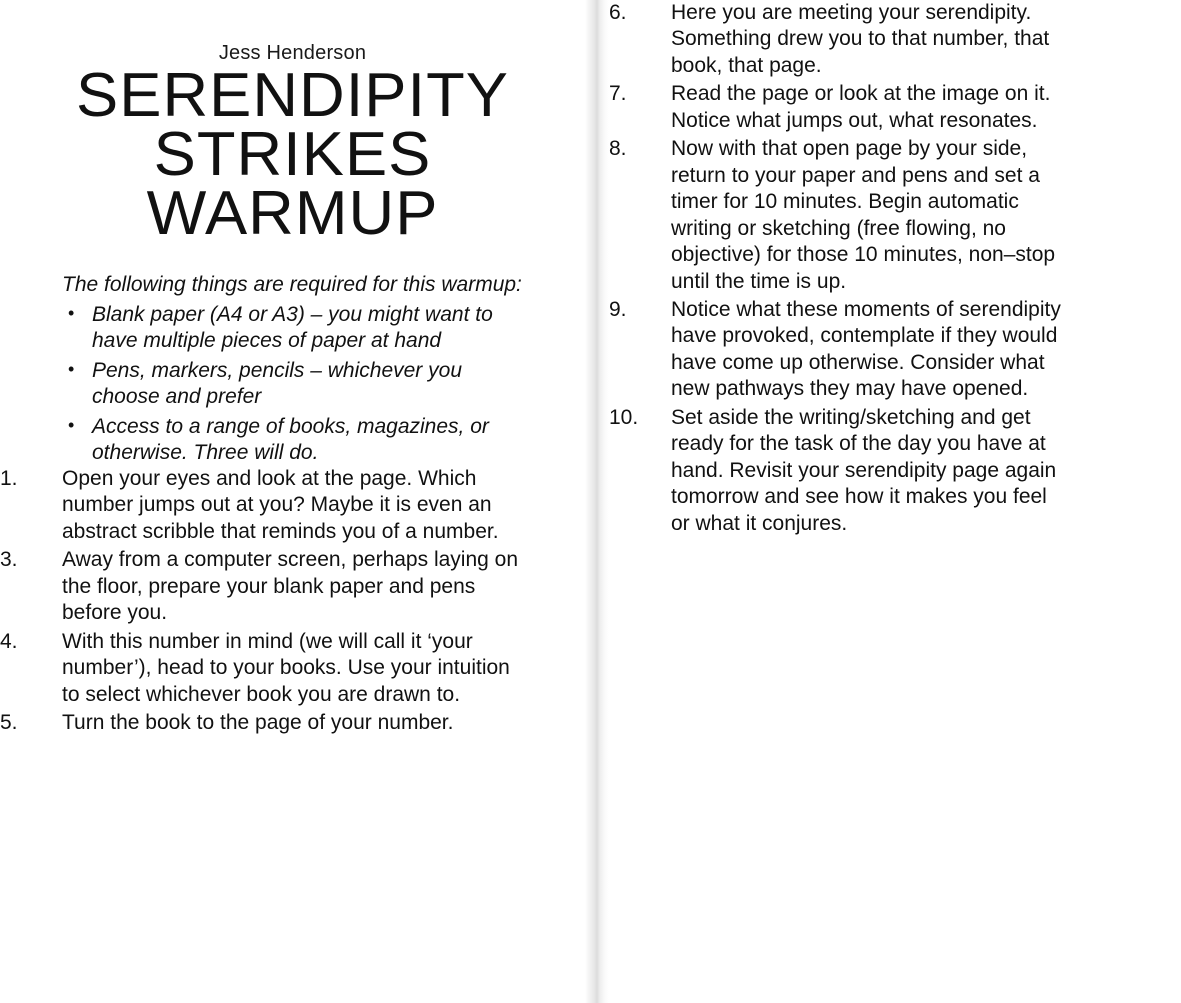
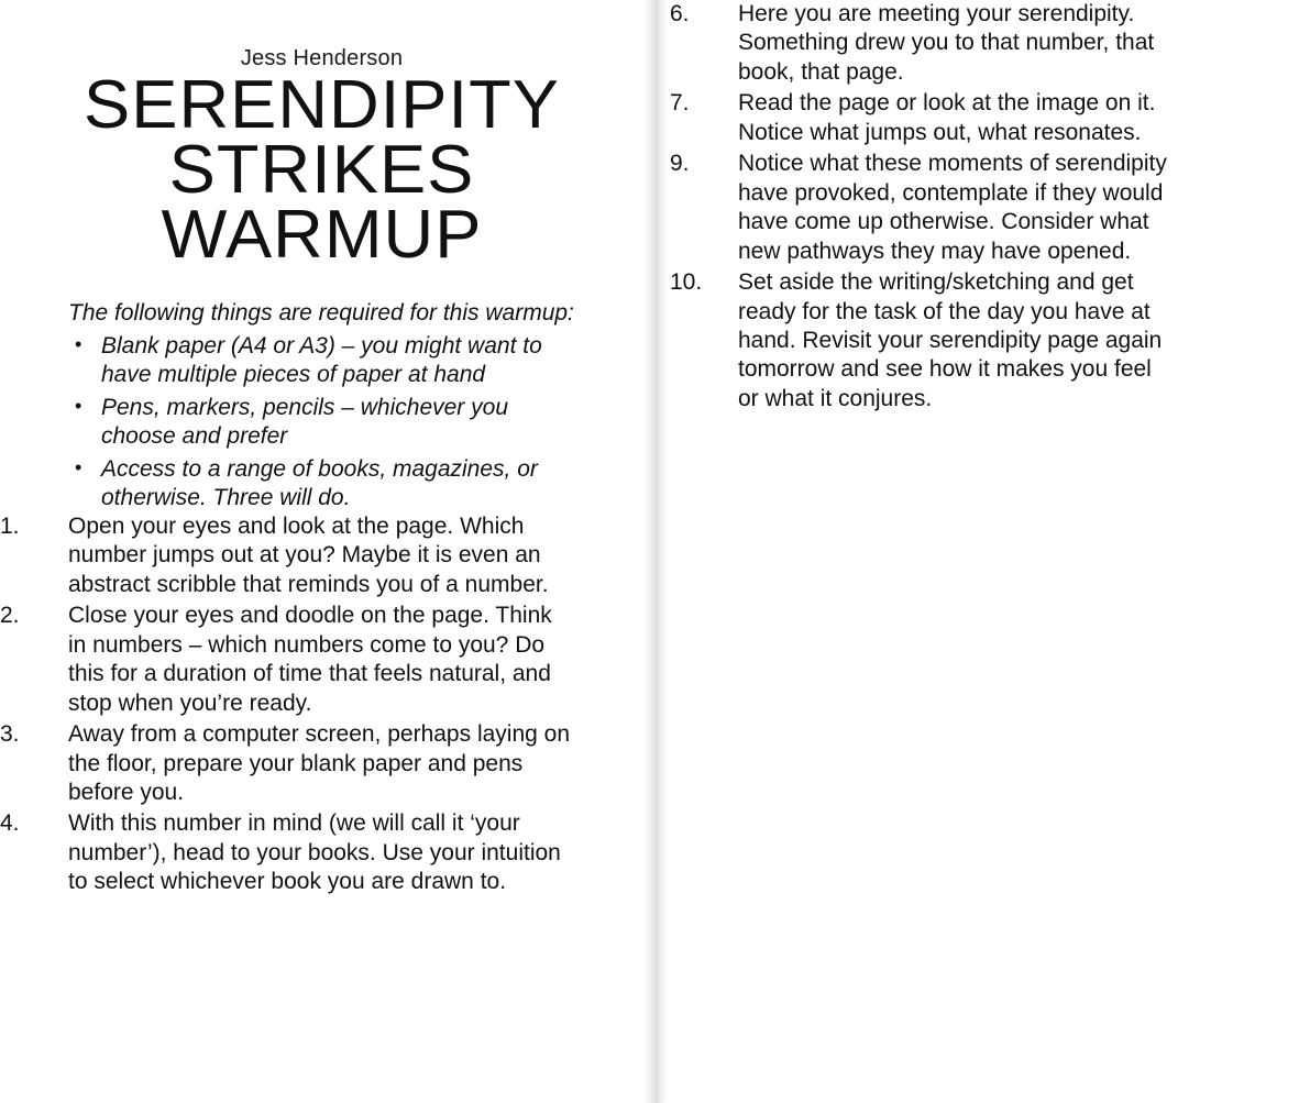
  Jess Henderson
  SERENDIPITY
  STRIKES
  WARMUP
  The following things are required for this warmup:
  •
  Blank paper (A4 or A3) – you might want to have multiple pieces of paper at hand
  •
  Pens, markers, pencils – whichever you choose and prefer
  •
  Access to a range of books, magazines, or otherwise. Three will do.
  1.
  Open your eyes and look at the page. Which number jumps out at you? Maybe it is even an abstract scribble that reminds you of a number.
+ 2.
+ Close your eyes and doodle on the page. Think in numbers – which numbers come to you? Do this for a duration of time that feels natural, and stop when you’re ready.
  3.
  Away from a computer screen, perhaps laying on the floor, prepare your blank paper and pens before you.
  4.
  With this number in mind (we will call it ‘your number’), head to your books. Use your intuition to select whichever book you are drawn to.
- 5.
- Turn the book to the page of your number.
  6.
  Here you are meeting your serendipity. Something drew you to that number, that book, that page.
  7.
  Read the page or look at the image on it. Notice what jumps out, what resonates.
- 8.
- Now with that open page by your side, return to your paper and pens and set a timer for 10 minutes. Begin automatic writing or sketching (free flowing, no objective) for those 10 minutes, non–stop until the time is up.
  9.
  Notice what these moments of serendipity have provoked, contemplate if they would have come up otherwise. Consider what new pathways they may have opened.
  10.
  Set aside the writing/sketching and get ready for the task of the day you have at hand. Revisit your serendipity page again tomorrow and see how it makes you feel or what it conjures.
